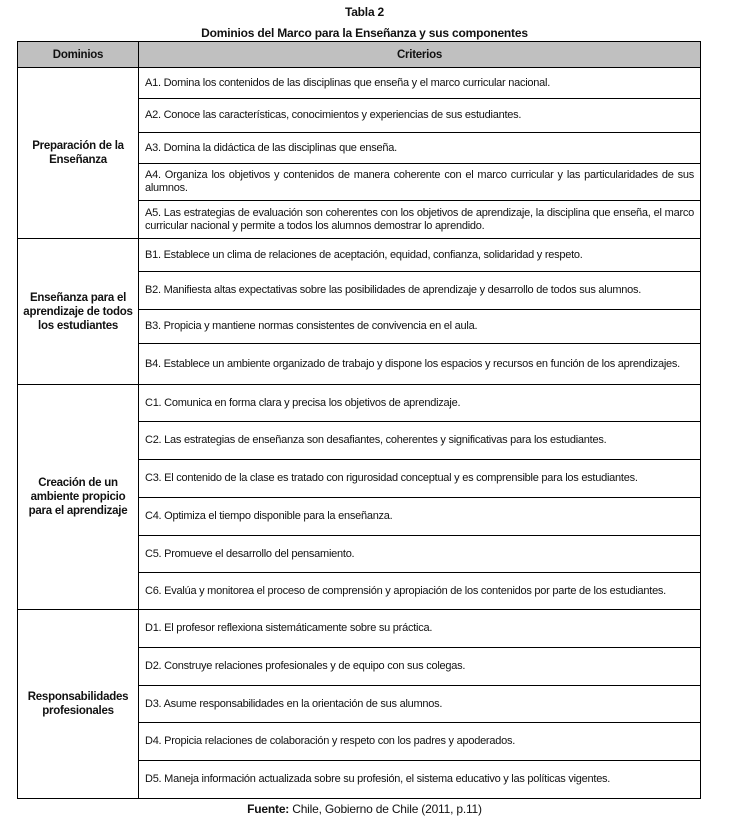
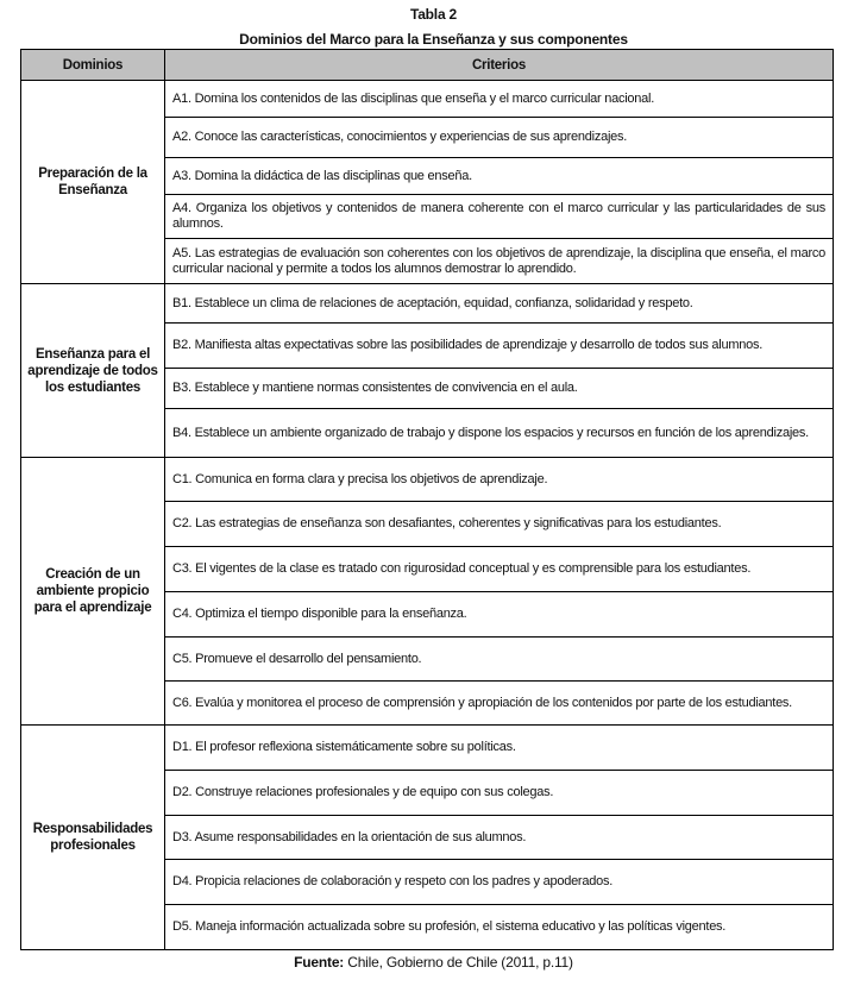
  Tabla 2
  Dominios del Marco para la Enseñanza y sus componentes
  Dominios	Criterios
  Preparación de la Enseñanza	A1. Domina los contenidos de las disciplinas que enseña y el marco curricular nacional.
- A2. Conoce las características, conocimientos y experiencias de sus estudiantes.
+ A2. Conoce las características, conocimientos y experiencias de sus aprendizajes.
  A3. Domina la didáctica de las disciplinas que enseña.
  A4. Organiza los objetivos y contenidos de manera coherente con el marco curricular y las particularidades de sus alumnos.
  A5. Las estrategias de evaluación son coherentes con los objetivos de aprendizaje, la disciplina que enseña, el marco curricular nacional y permite a todos los alumnos demostrar lo aprendido.
  Enseñanza para el aprendizaje de todos los estudiantes	B1. Establece un clima de relaciones de aceptación, equidad, confianza, solidaridad y respeto.
  B2. Manifiesta altas expectativas sobre las posibilidades de aprendizaje y desarrollo de todos sus alumnos.
- B3. Propicia y mantiene normas consistentes de convivencia en el aula.
+ B3. Establece y mantiene normas consistentes de convivencia en el aula.
  B4. Establece un ambiente organizado de trabajo y dispone los espacios y recursos en función de los aprendizajes.
  Creación de un ambiente propicio para el aprendizaje	C1. Comunica en forma clara y precisa los objetivos de aprendizaje.
  C2. Las estrategias de enseñanza son desafiantes, coherentes y significativas para los estudiantes.
- C3. El contenido de la clase es tratado con rigurosidad conceptual y es comprensible para los estudiantes.
+ C3. El vigentes de la clase es tratado con rigurosidad conceptual y es comprensible para los estudiantes.
  C4. Optimiza el tiempo disponible para la enseñanza.
  C5. Promueve el desarrollo del pensamiento.
  C6. Evalúa y monitorea el proceso de comprensión y apropiación de los contenidos por parte de los estudiantes.
- Responsabilidades profesionales	D1. El profesor reflexiona sistemáticamente sobre su práctica.
+ Responsabilidades profesionales	D1. El profesor reflexiona sistemáticamente sobre su políticas.
  D2. Construye relaciones profesionales y de equipo con sus colegas.
  D3. Asume responsabilidades en la orientación de sus alumnos.
  D4. Propicia relaciones de colaboración y respeto con los padres y apoderados.
  D5. Maneja información actualizada sobre su profesión, el sistema educativo y las políticas vigentes.
  Fuente: Chile, Gobierno de Chile (2011, p.11)
